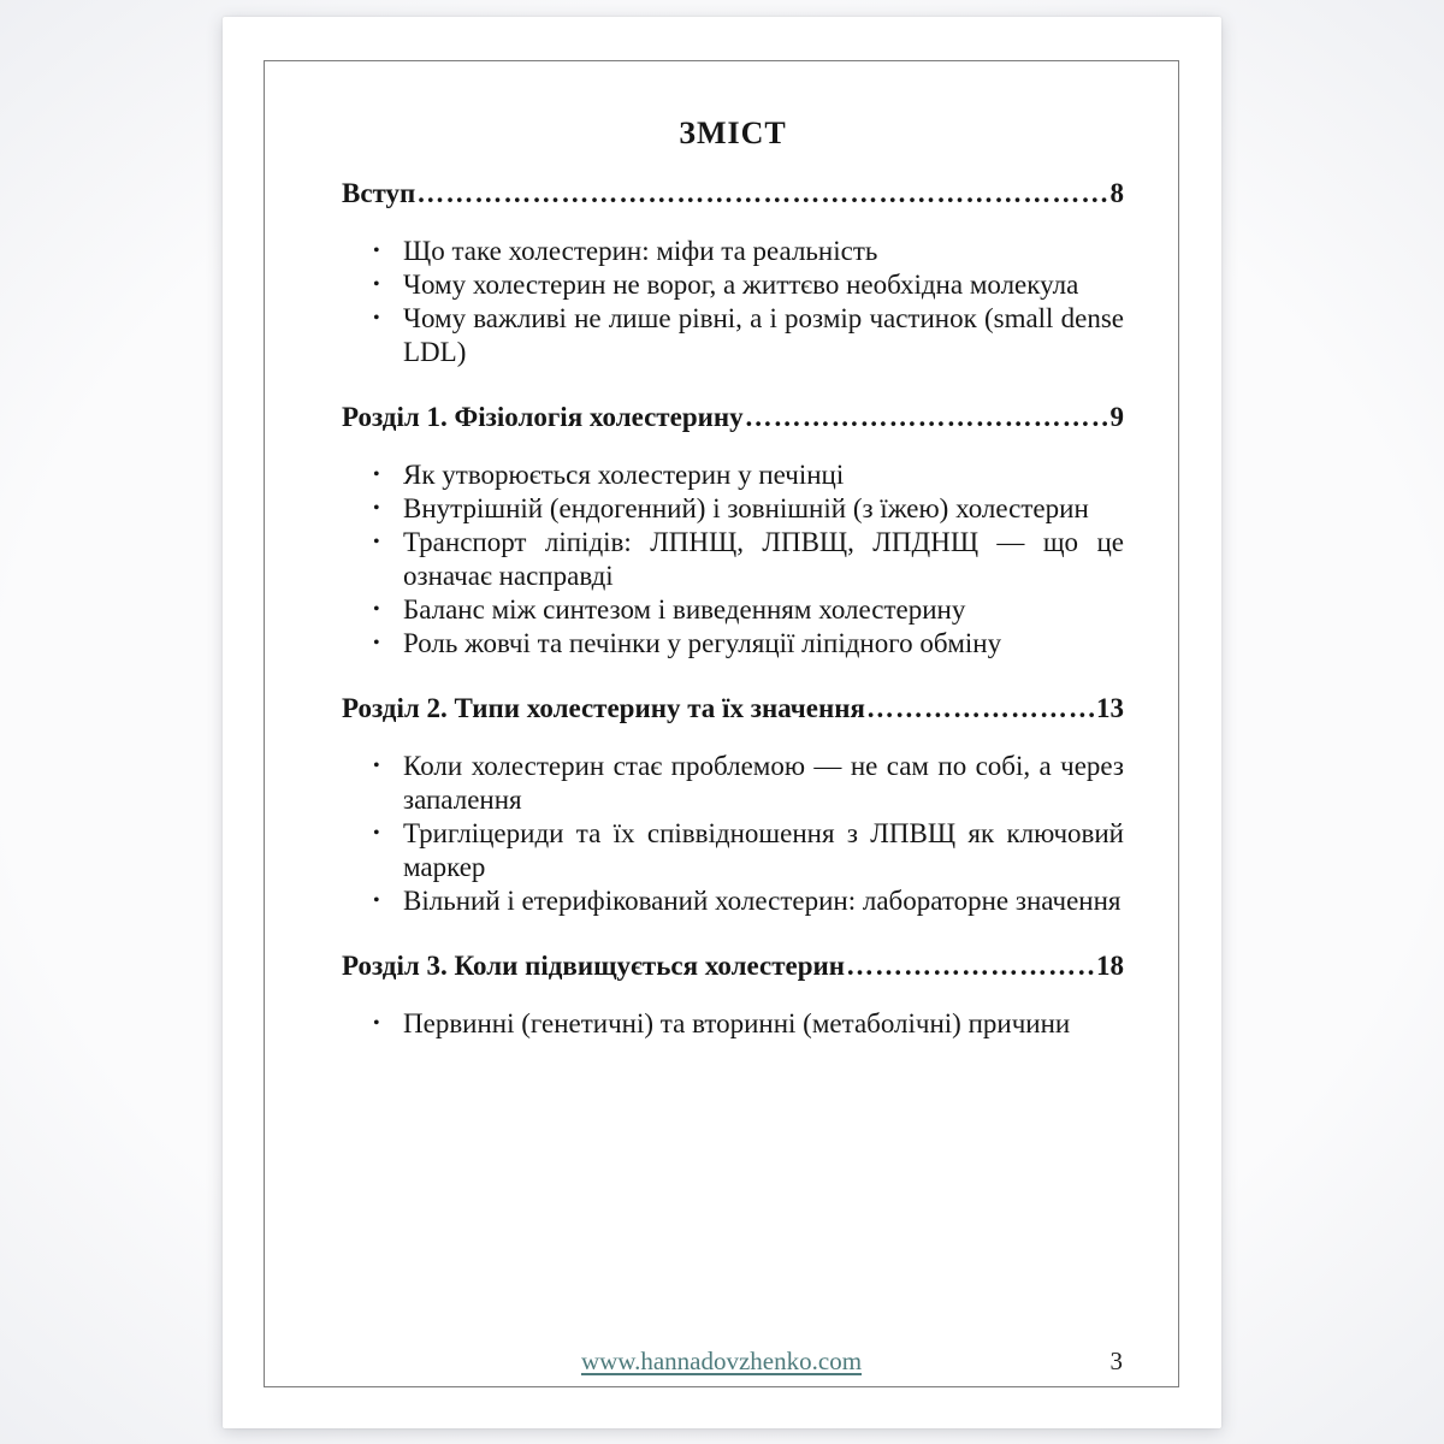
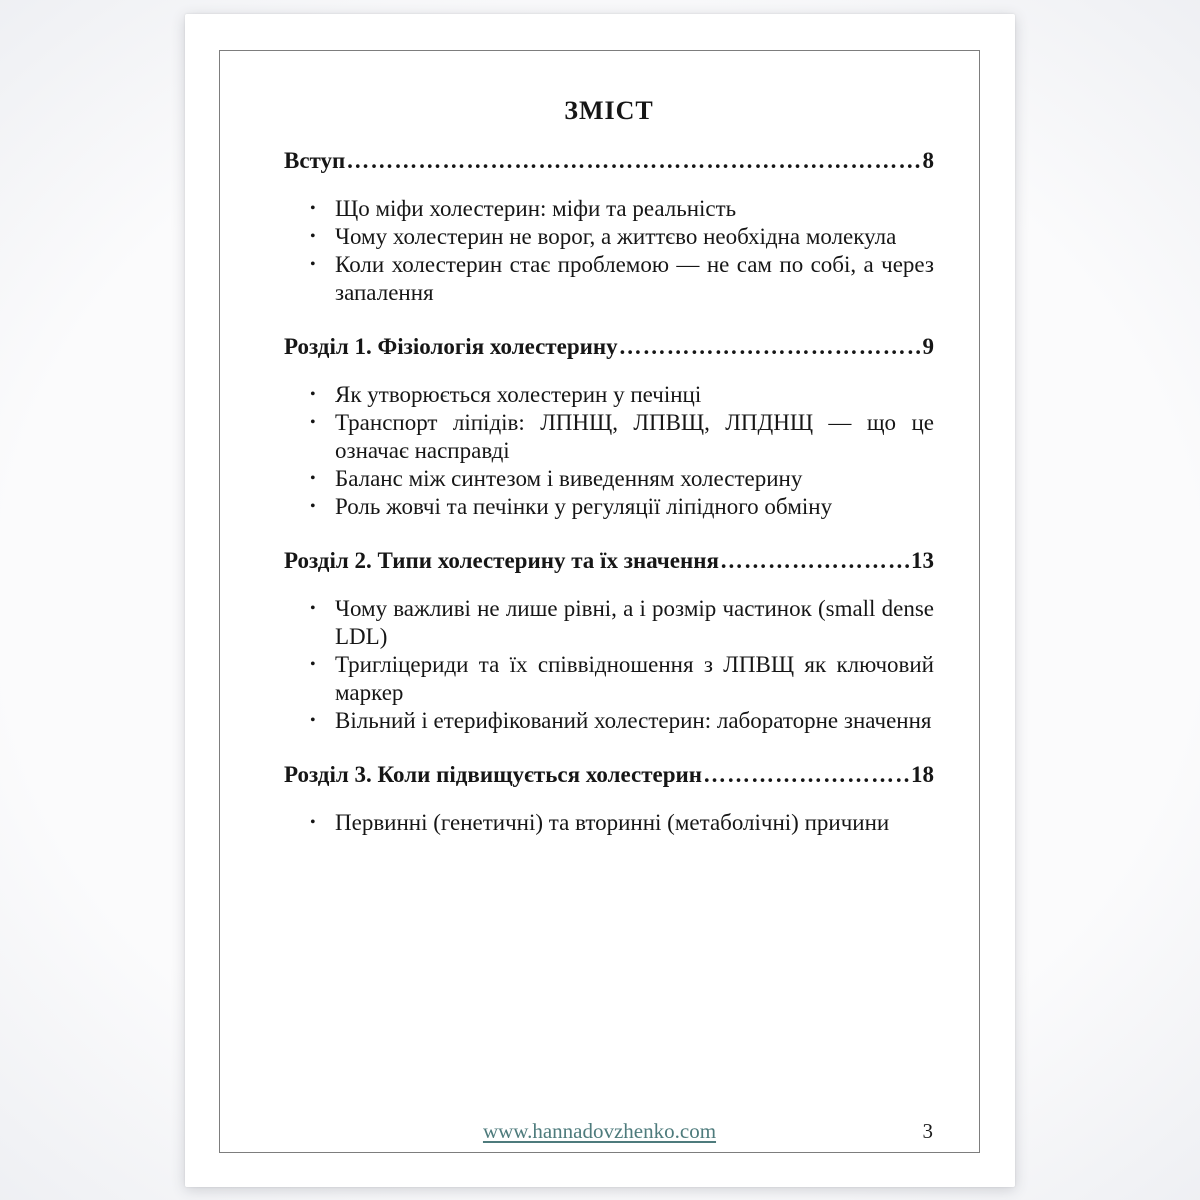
  ЗМІСТ
  Вступ
  8
- Що таке холестерин: міфи та реальність
+ Що міфи холестерин: міфи та реальність
  Чому холестерин не ворог, а життєво необхідна молекула
- Чому важливі не лише рівні, а і розмір частинок (small dense LDL)
+ Коли холестерин стає проблемою — не сам по собі, а через запалення
  Розділ 1. Фізіологія холестерину
  9
  Як утворюється холестерин у печінці
- Внутрішній (ендогенний) і зовнішній (з їжею) холестерин
  Транспорт ліпідів: ЛПНЩ, ЛПВЩ, ЛПДНЩ — що це означає насправді
  Баланс між синтезом і виведенням холестерину
  Роль жовчі та печінки у регуляції ліпідного обміну
  Розділ 2. Типи холестерину та їх значення
  13
- Коли холестерин стає проблемою — не сам по собі, а через запалення
+ Чому важливі не лише рівні, а і розмір частинок (small dense LDL)
  Тригліцериди та їх співвідношення з ЛПВЩ як ключовий маркер
  Вільний і етерифікований холестерин: лабораторне значення
  Розділ 3. Коли підвищується холестерин
  ………………………
  18
  Первинні (генетичні) та вторинні (метаболічні) причини
  www.hannadovzhenko.com
  3
